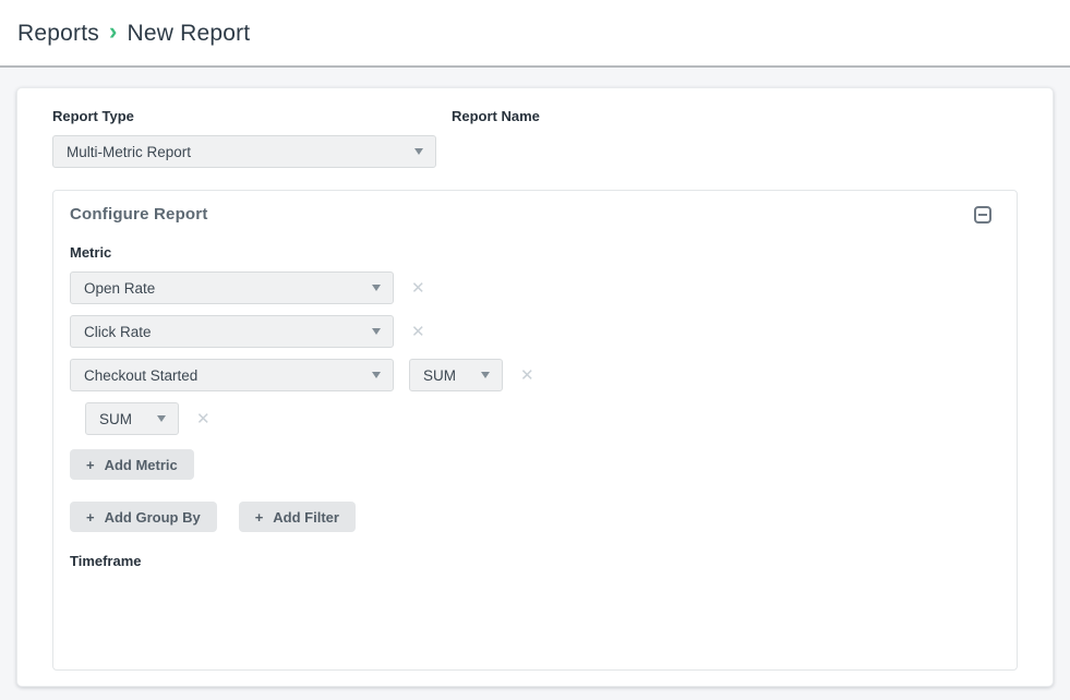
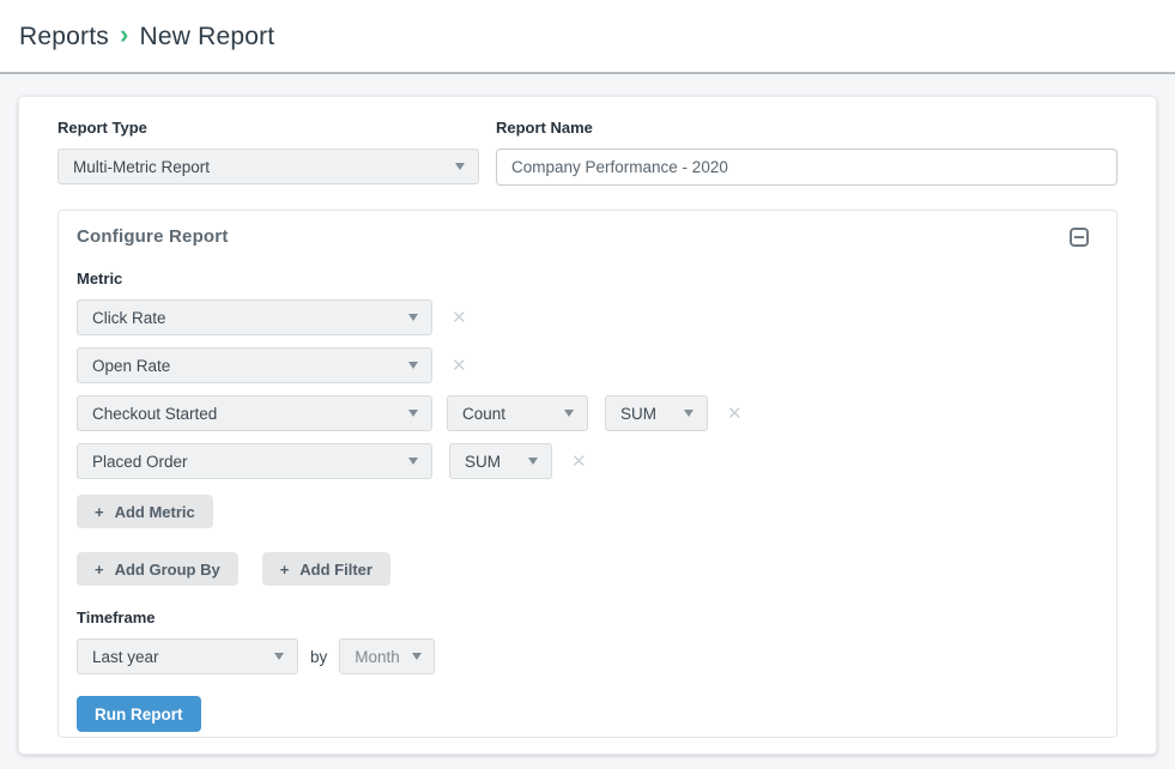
  Reports › New Report
  Report Type
  Multi-Metric Report
  Report Name
+ Company Performance - 2020
  Configure Report
  Metric
- Open Rate
+ Click Rate
  ✕
- Click Rate
+ Open Rate
  ✕
  Checkout Started
+ Count
  SUM
  ✕
+ Placed Order
  SUM
  ✕
  +
  Add Metric
  +
  Add Group By
  +
  Add Filter
  Timeframe
+ Last year
+ by
+ Month
+ Run Report
